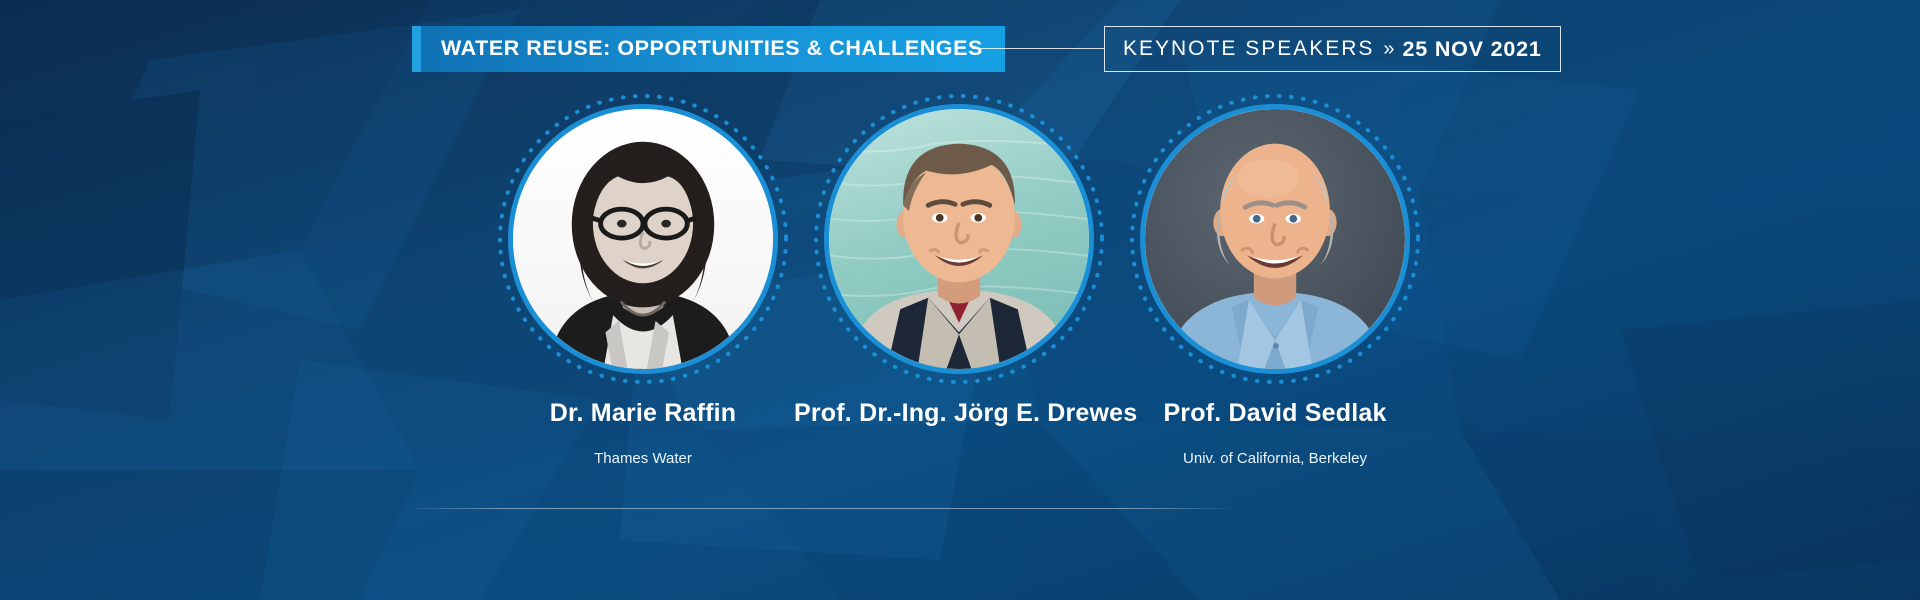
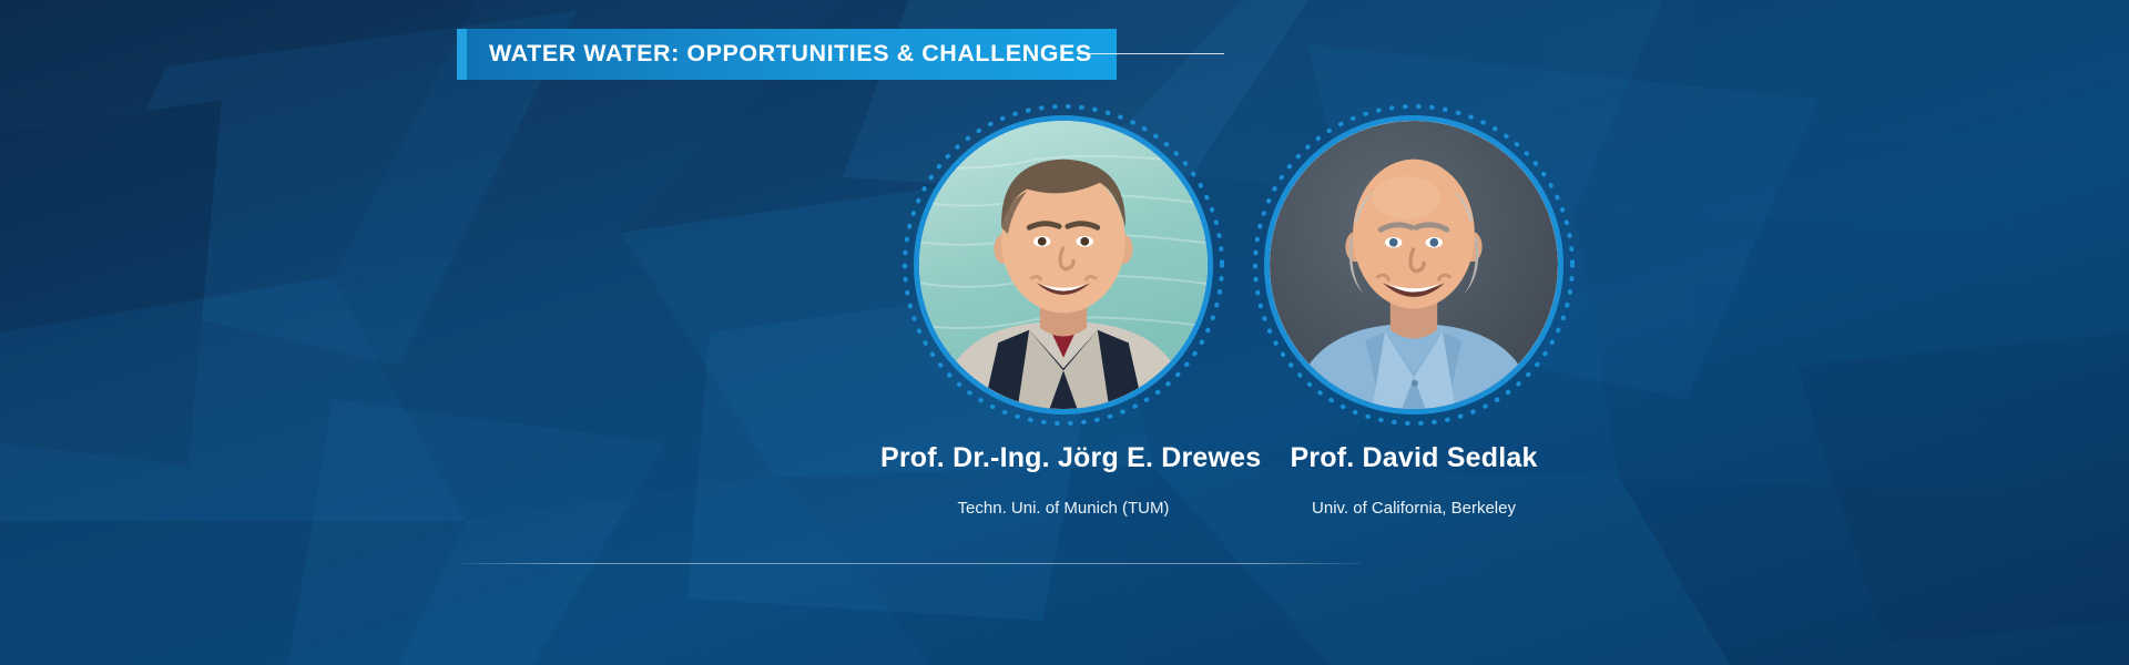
- WATER REUSE: OPPORTUNITIES & CHALLENGES
+ WATER WATER: OPPORTUNITIES & CHALLENGES
- KEYNOTE SPEAKERS
- »
- 25 NOV 2021
- Dr. Marie Raffin
- Thames Water
  Prof. Dr.-Ing. Jörg E. Drewe
+ Techn. Uni. of Munich (TUM)
  Prof. David Sedlak
  Univ. of California, Berkeley
